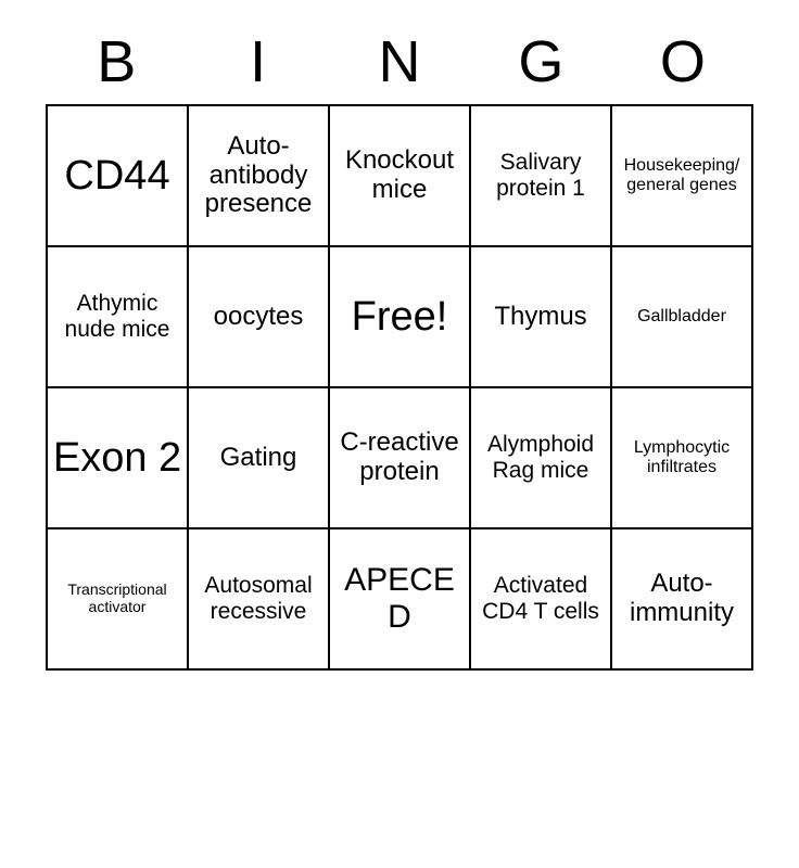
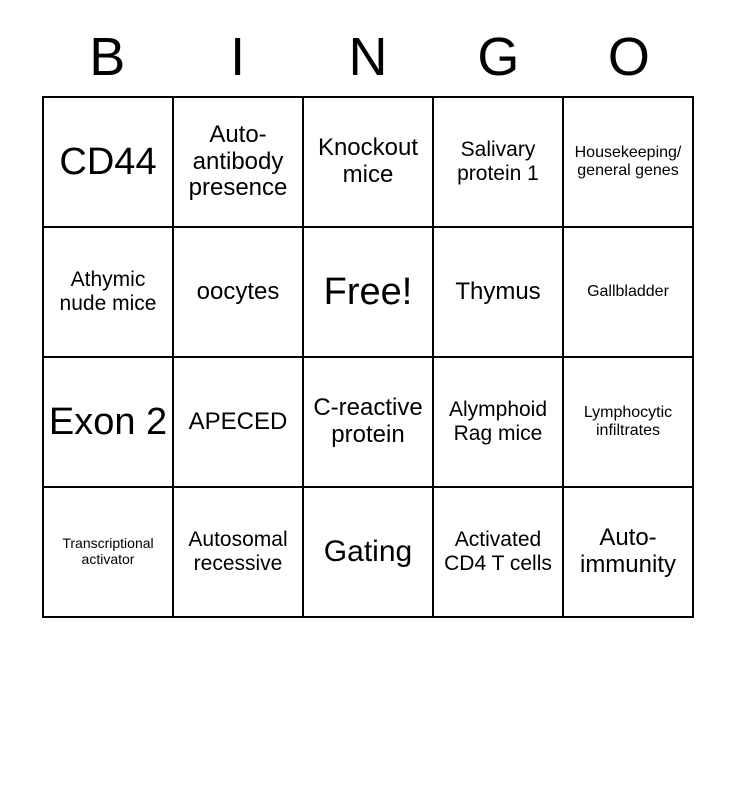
  B
  I
  N
  G
  O
  CD44
  Auto-antibody presence
  Knockout mice
  Salivary protein 1
  Housekeeping/ general genes
  Athymic nude mice
  oocytes
  Free!
  Thymus
  Gallbladder
  Exon 2
- Gating
+ APECED
  C-reactive protein
  Alymphoid Rag mice
  Lymphocytic infiltrates
  Transcriptional activator
  Autosomal recessive
- APECED
+ Gating
  Activated CD4 T cells
  Auto-immunity
